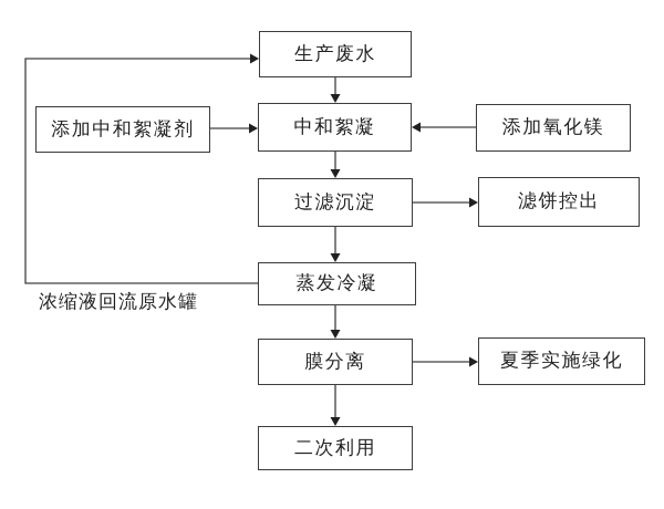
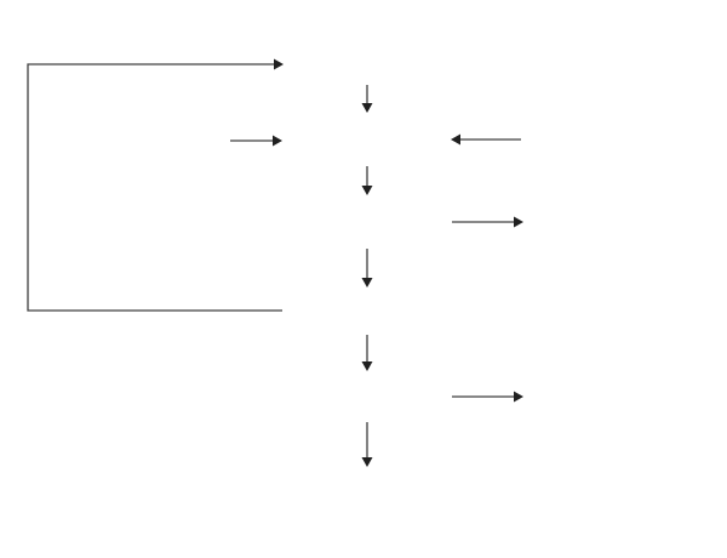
- 生产废水
- 添加中和絮凝剂
- 中和絮凝
- 添加氧化镁
- 过滤沉淀
- 滤饼控出
- 蒸发冷凝
- 膜分离
- 夏季实施绿化
- 二次利用
- 浓缩液回流原水罐
